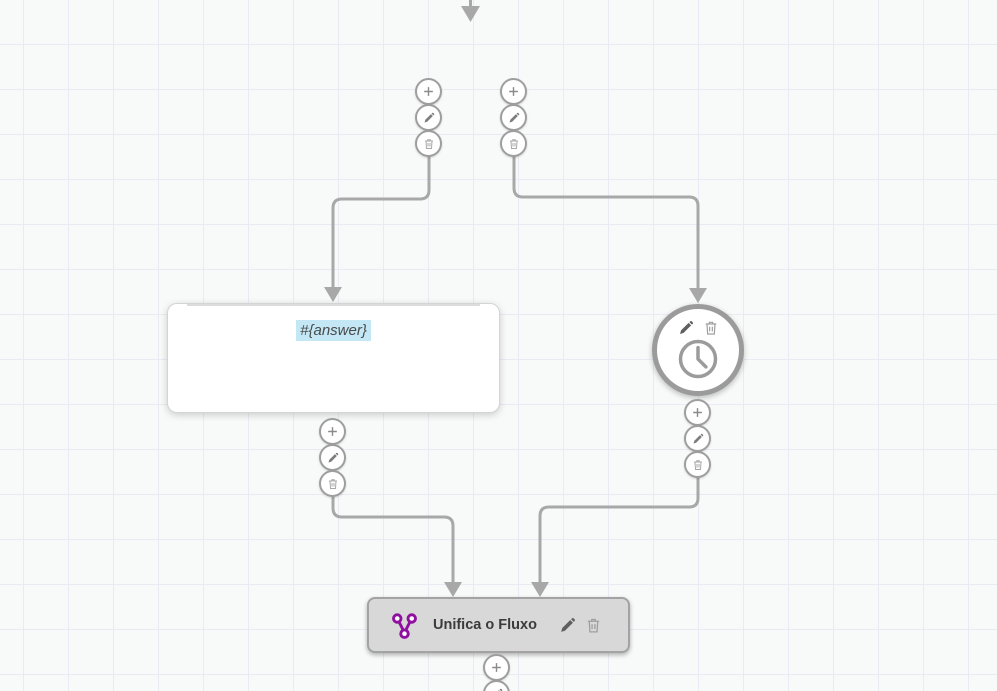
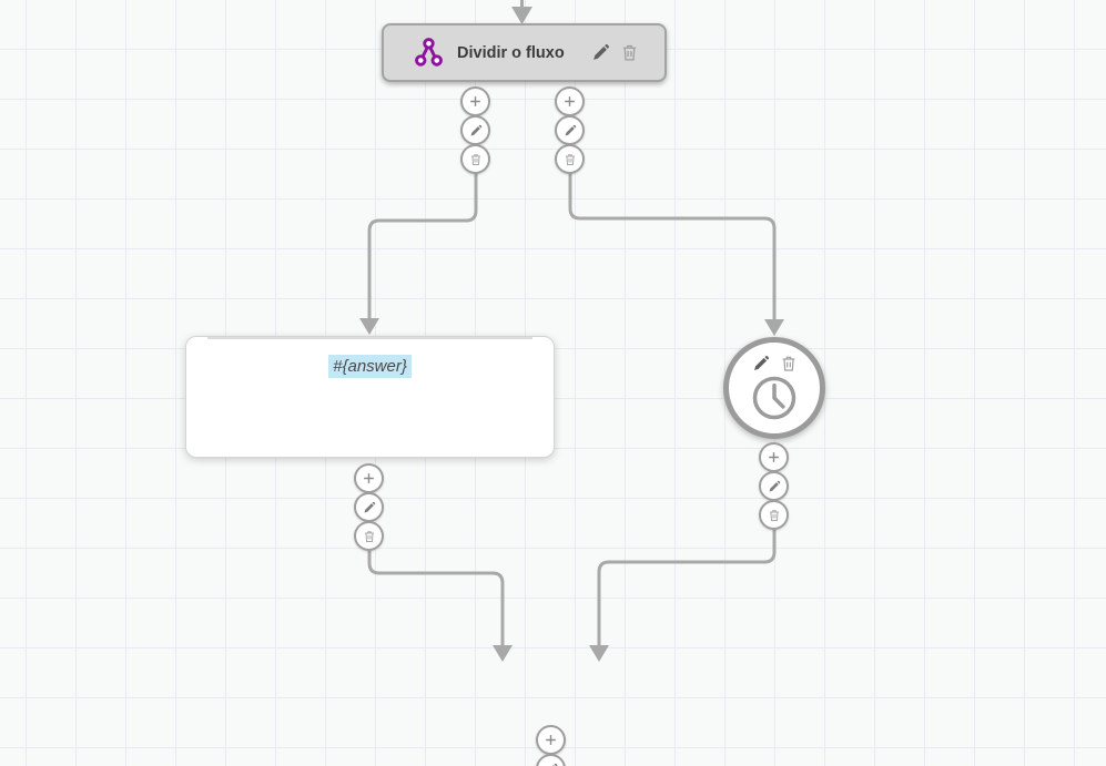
+ Dividir o fluxo
  #{answer}
- Unifica o Fluxo
